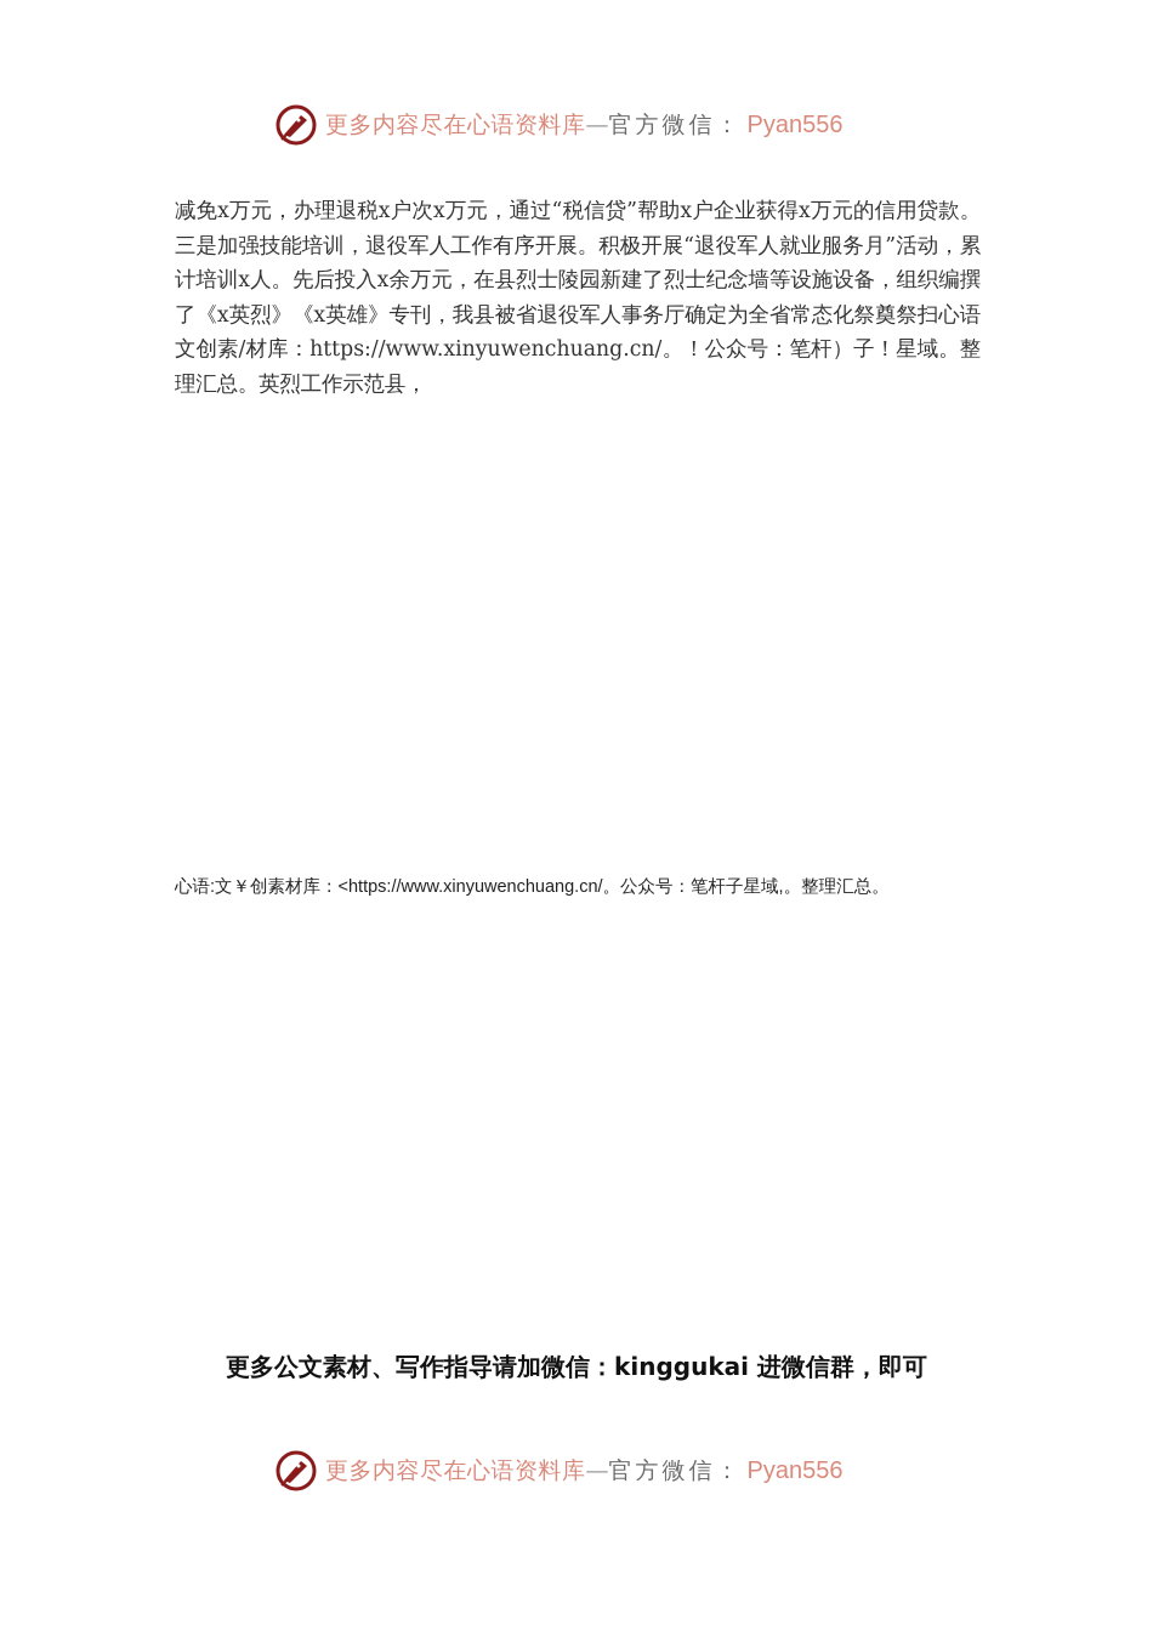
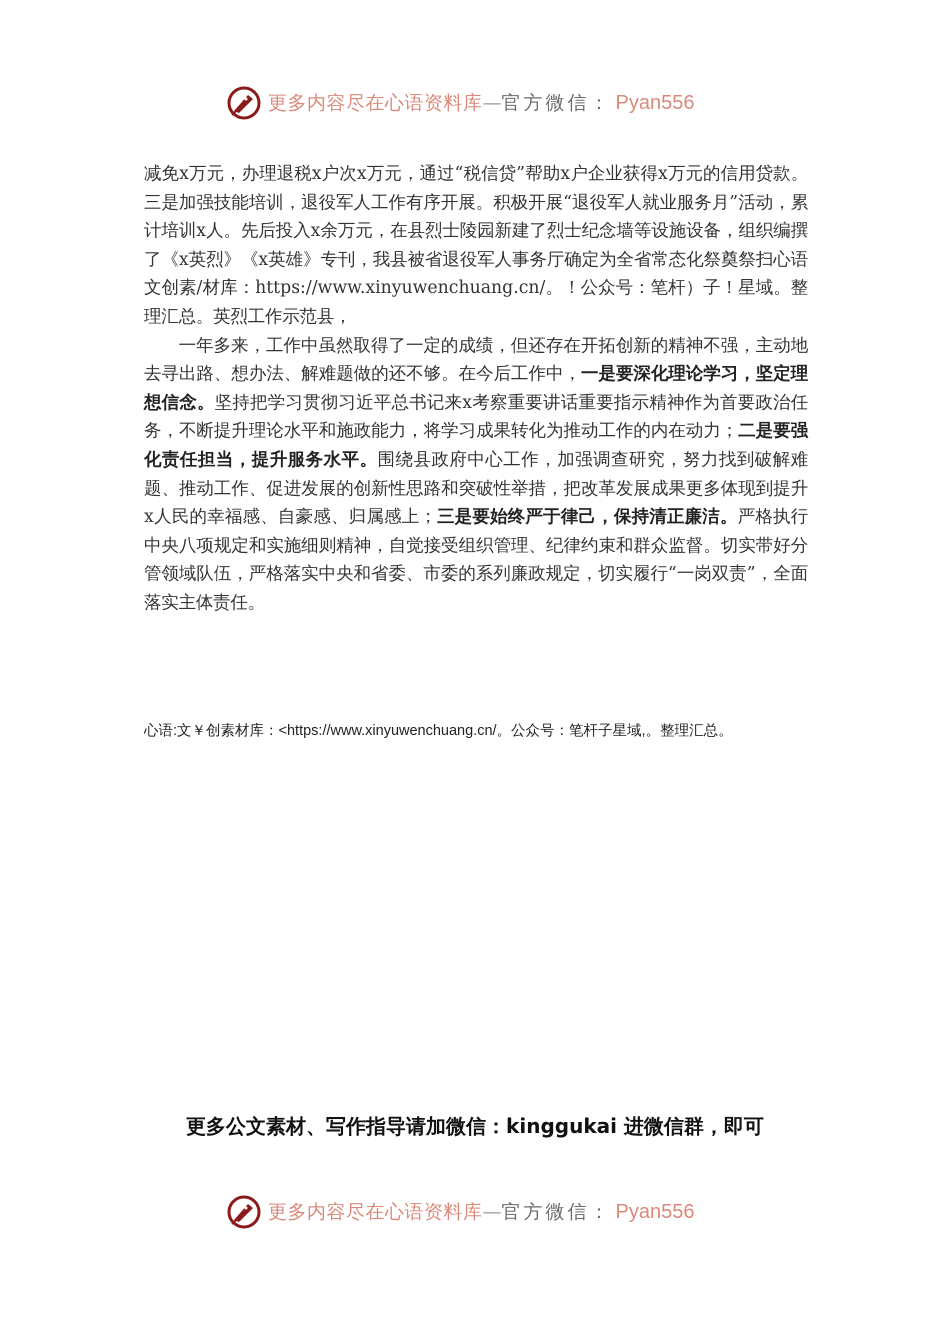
  更多内容尽在心语资料库
  —
  官方微信：
  Pyan556
  减免x万元，办理退税x户次x万元，通过“税信贷”帮助x户企业获得x万元的信用贷款。三是加强技能培训，退役军人工作有序开展。积极开展“退役军人就业服务月”活动，累计培训x人。先后投入x余万元，在县烈士陵园新建了烈士纪念墙等设施设备，组织编撰了《x英烈》《x英雄》专刊，我县被省退役军人事务厅确定为全省常态化祭奠祭扫心语文创素/材库：https://www.xinyuwenchuang.cn/。！公众号：笔杆）子！星域。整理汇总。英烈工作示范县，
+ 一年多来，工作中虽然取得了一定的成绩，但还存在开拓创新的精神不强，主动地去寻出路、想办法、解难题做的还不够。在今后工作中，一是要深化理论学习，坚定理想信念。坚持把学习贯彻习近平总书记来x考察重要讲话重要指示精神作为首要政治任务，不断提升理论水平和施政能力，将学习成果转化为推动工作的内在动力；二是要强化责任担当，提升服务水平。围绕县政府中心工作，加强调查研究，努力找到破解难题、推动工作、促进发展的创新性思路和突破性举措，把改革发展成果更多体现到提升x人民的幸福感、自豪感、归属感上；三是要始终严于律己，保持清正廉洁。严格执行中央八项规定和实施细则精神，自觉接受组织管理、纪律约束和群众监督。切实带好分管领域队伍，严格落实中央和省委、市委的系列廉政规定，切实履行“一岗双责”，全面落实主体责任。
  心语:文￥创素材库：<https://www.xinyuwenchuang.cn/。公众号：笔杆子星域,。整理汇总。
  更多公文素材、写作指导请加微信：kinggukai 进微信群，即可
  更多内容尽在心语资料库
  —
  官方微信：
  Pyan556
